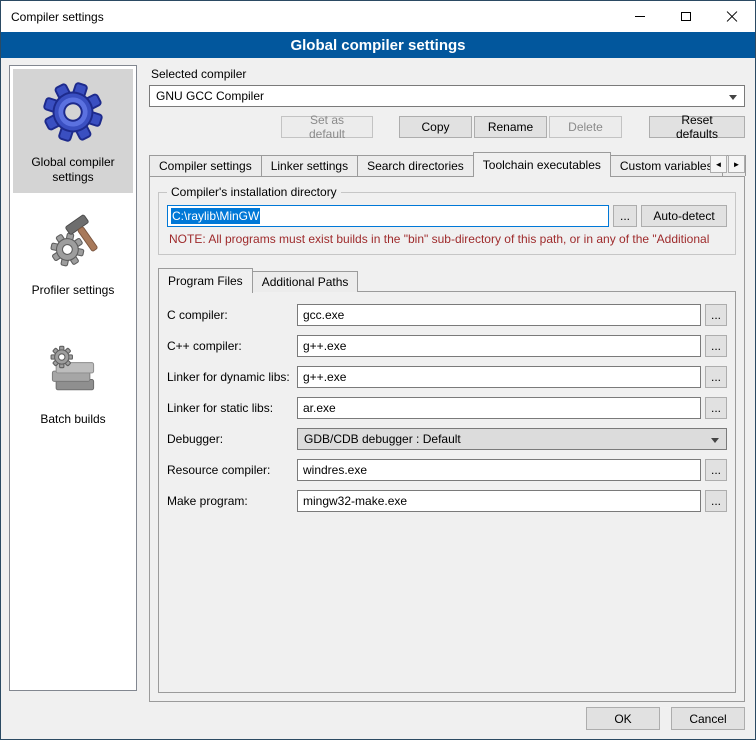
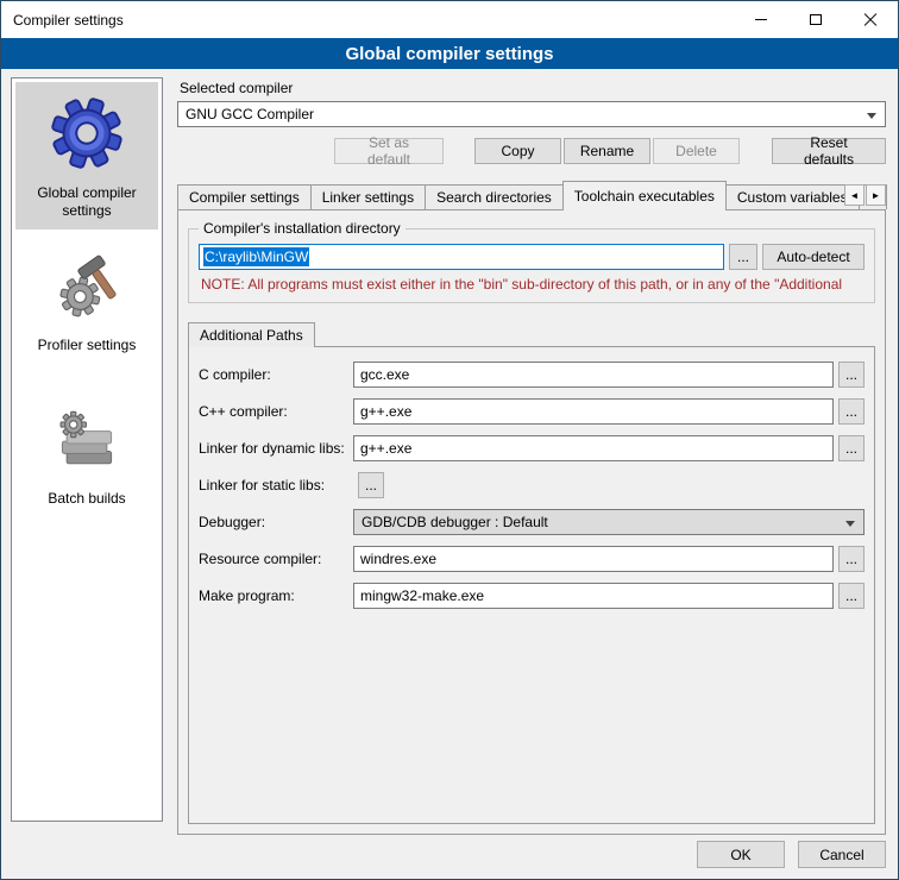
  Compiler settings
  Global compiler settings
  Global compiler settings
  Profiler settings
  Batch builds
  Selected compiler
  GNU GCC Compiler
  Set as default
  Copy
  Rename
  Delete
  Reset defaults
  Compiler settings
  Linker settings
  Search directories
  Toolchain executables
  Custom variable
  ◄
  ►
  Compiler's installation directory
  C:\raylib\MinGW
  ...
  Auto-detect
- NOTE: All programs must exist builds in the "bin" sub-directory of this path, or in any of the "Additional
+ NOTE: All programs must exist either in the "bin" sub-directory of this path, or in any of the "Additional
- Program Files
  Additional Paths
  C compiler:
  gcc.exe
  ...
  C++ compiler:
  g++.exe
  ...
  Linker for dynamic libs:
  g++.exe
  ...
  Linker for static libs:
- ar.exe
  ...
  Debugger:
  GDB/CDB debugger : Default
  Resource compiler:
  windres.exe
  ...
  Make program:
  mingw32-make.exe
  ...
  OK
  Cancel
